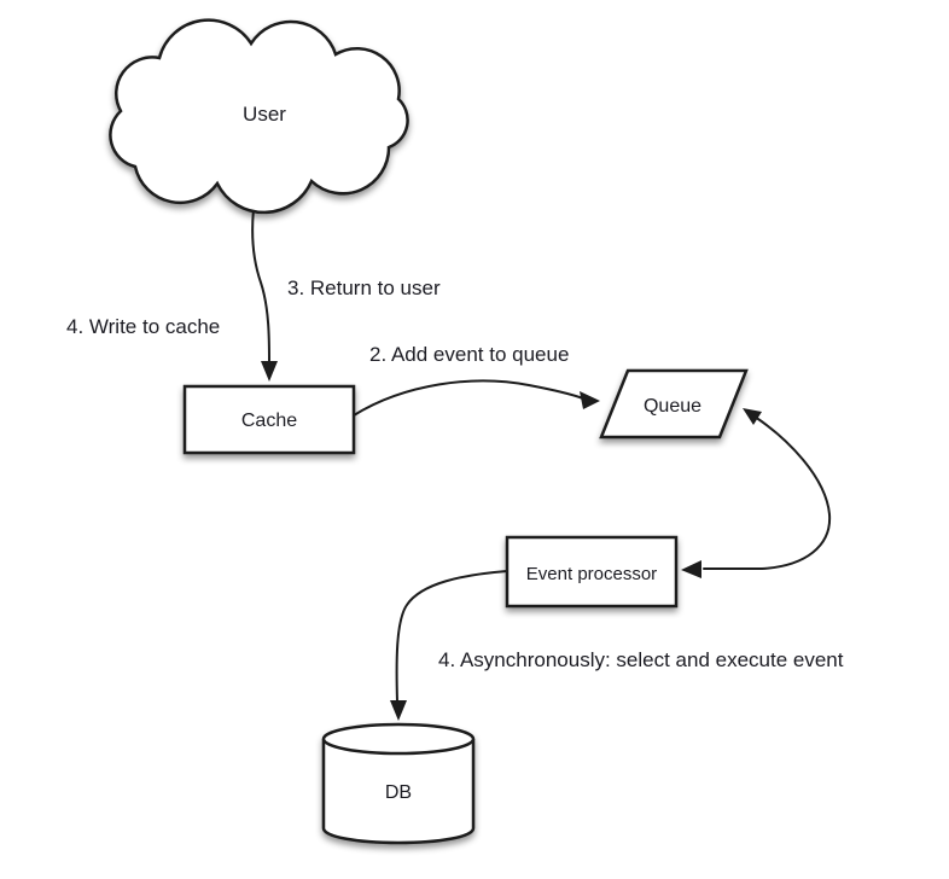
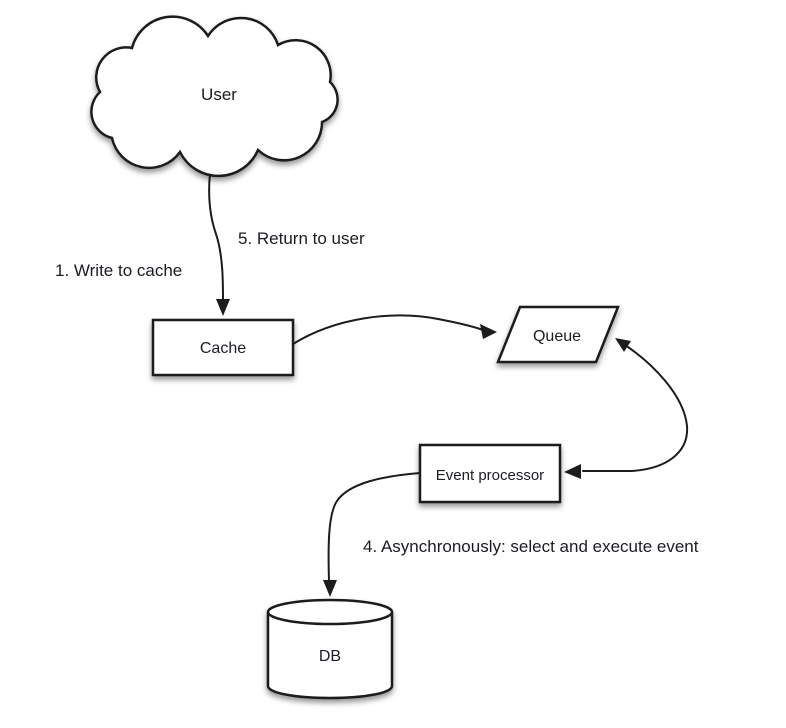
  User
  Cache
  Queue
  Event processor
  DB
- 4. Write to cache
+ 1. Write to cache
- 2. Add event to queue
- 3. Return to user
+ 5. Return to user
  4. Asynchronously: select and execute event
